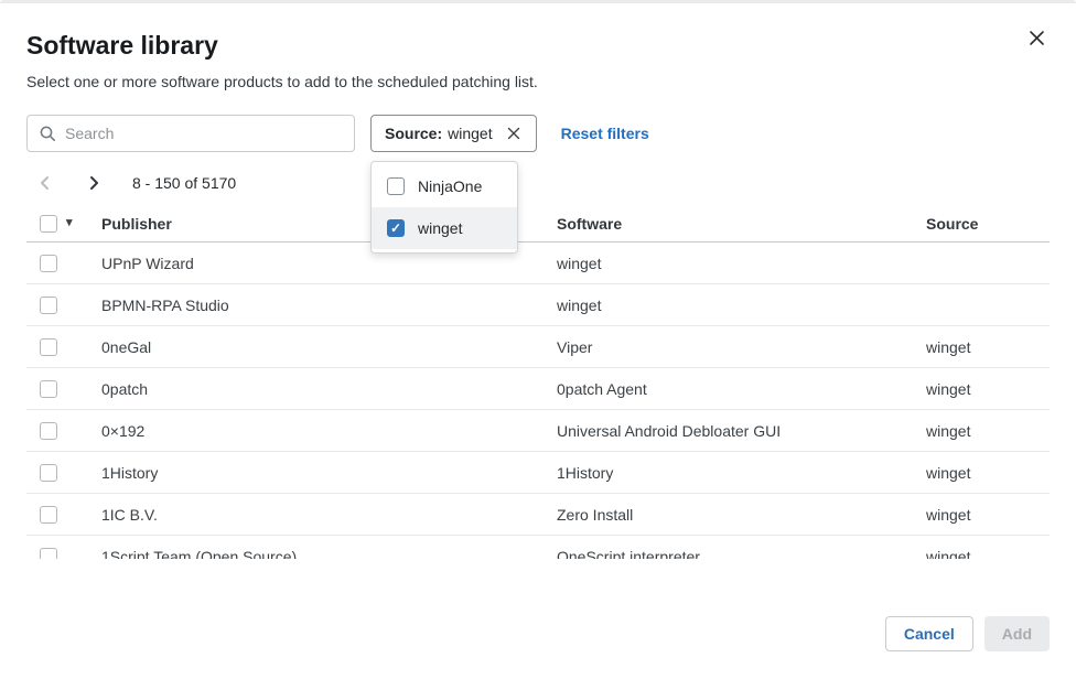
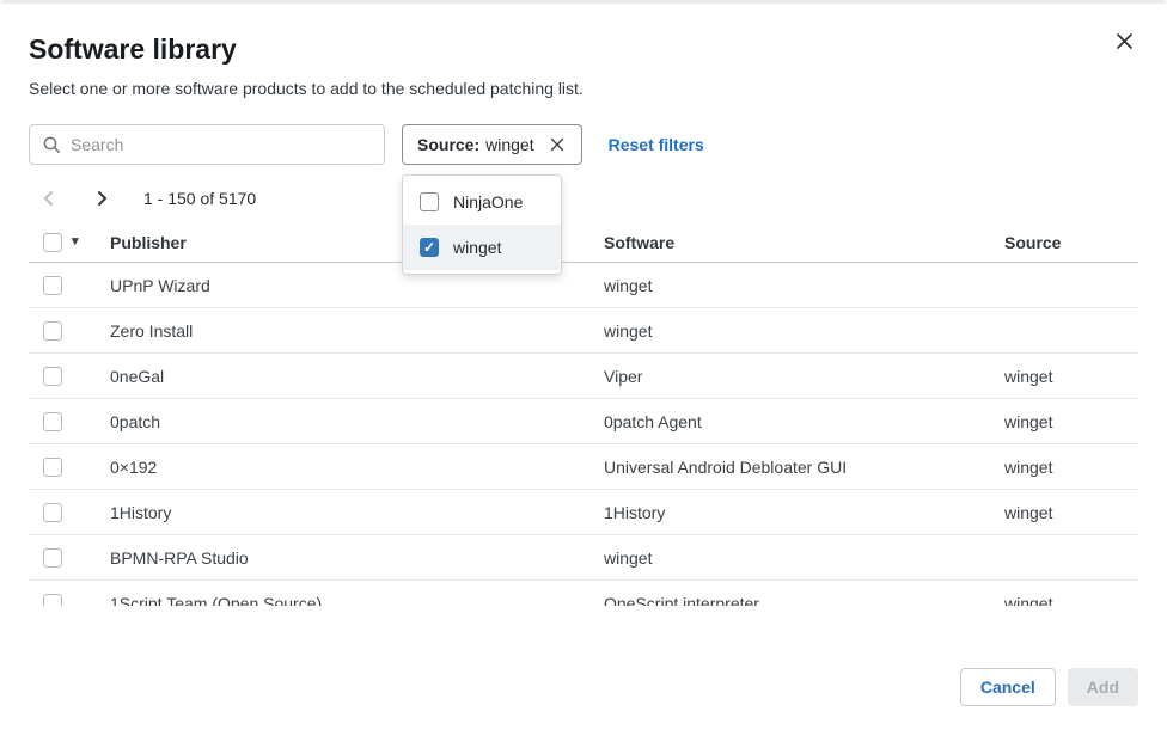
  Software library
  Select one or more software products to add to the scheduled patching list.
  Search
  Source:
  winget
  Reset filters
- 8 - 150 of 5170
+ 1 - 150 of 5170
  ▾
  Publisher
  Software
  Source
  UPnP Wizard
  winget
- BPMN-RPA Studio
+ Zero Install
  winget
  0neGal
  Viper
  winget
  0patch
  0patch Agent
  winget
  0×192
  Universal Android Debloater GUI
  winget
  1History
  1History
  winget
- 1IC B.V.
- Zero Install
+ BPMN-RPA Studio
  winget
  1Script Team (Open Source)
  OneScript interpreter
  winget
  NinjaOne
  winget
  Cancel
  Add
